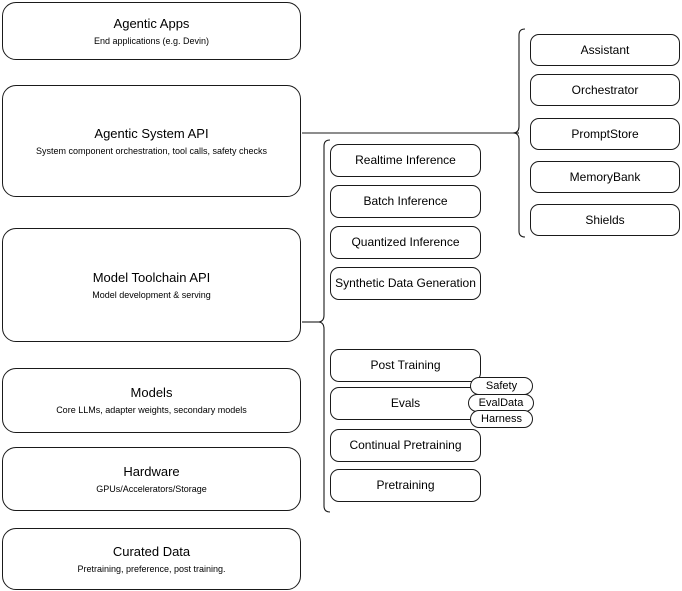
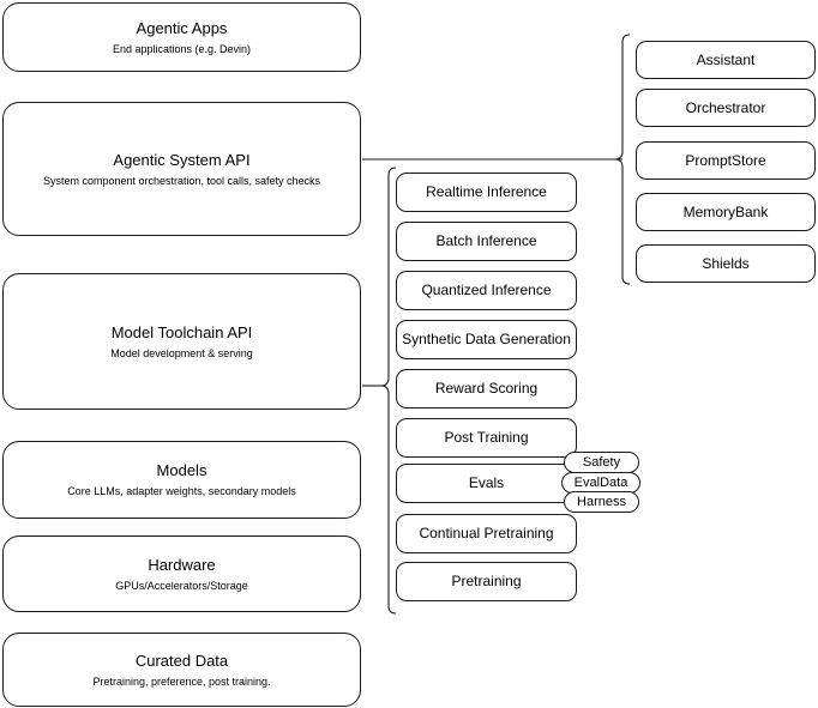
  Agentic Apps
  End applications (e.g. Devin)
  Agentic System API
  System component orchestration, tool calls, safety checks
  Model Toolchain API
  Model development & serving
  Models
  Core LLMs, adapter weights, secondary models
  Hardware
  GPUs/Accelerators/Storage
  Curated Data
  Pretraining, preference, post training.
  Realtime Inference
  Batch Inference
  Quantized Inference
  Synthetic Data Generation
+ Reward Scoring
  Post Training
  Evals
  Continual Pretraining
  Pretraining
  Safety
  EvalData
  Harness
  Assistant
  Orchestrator
  PromptStore
  MemoryBank
  Shields
